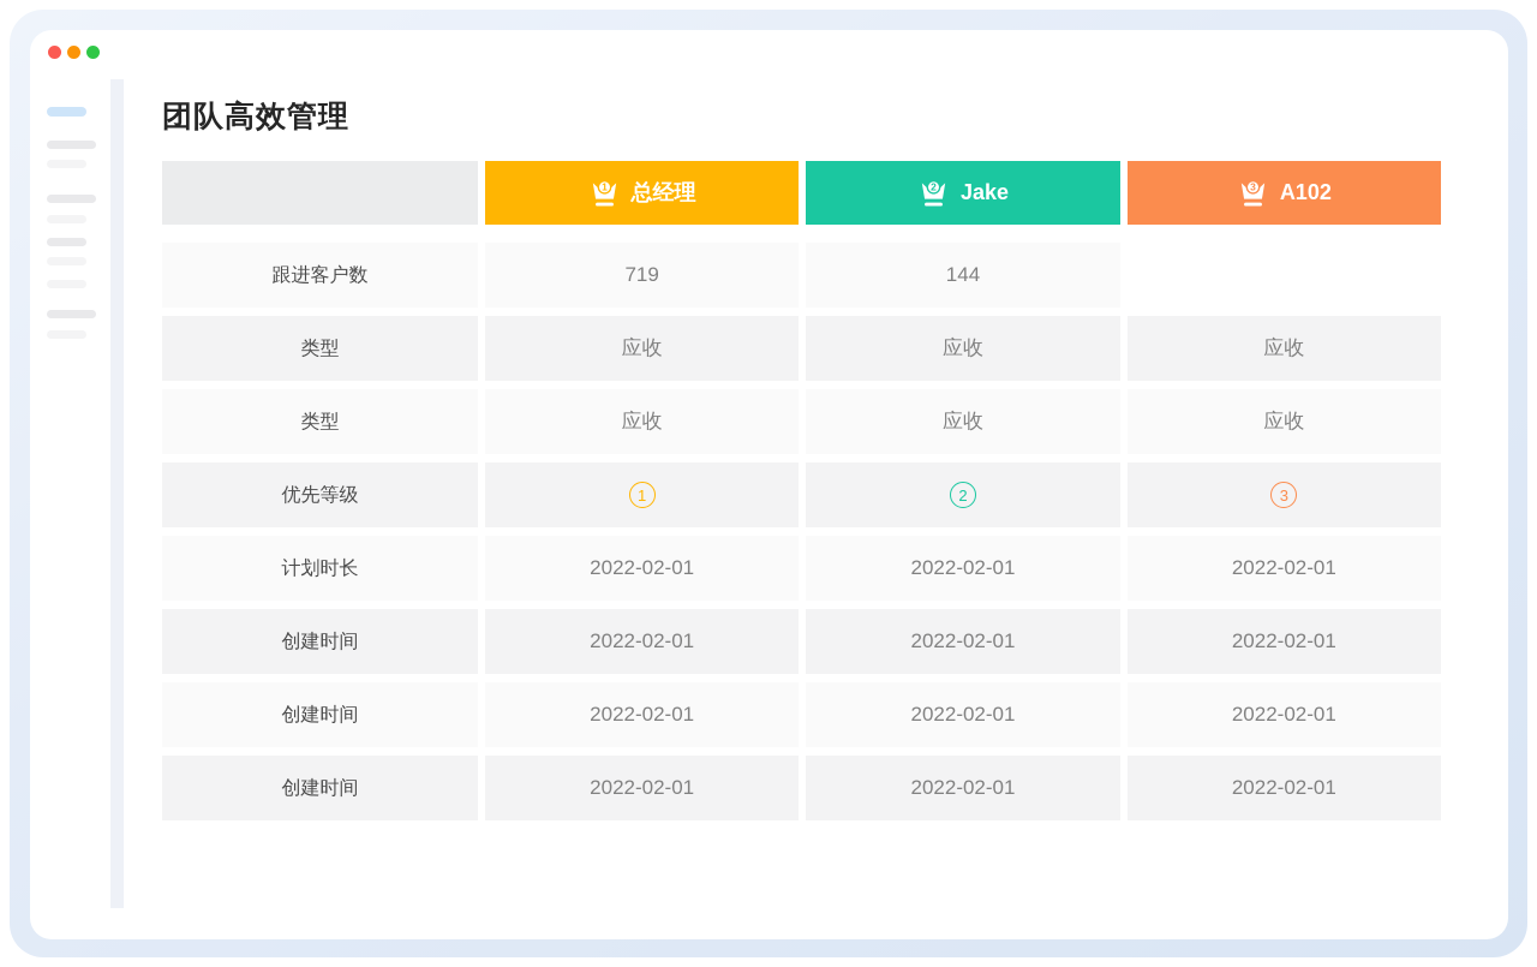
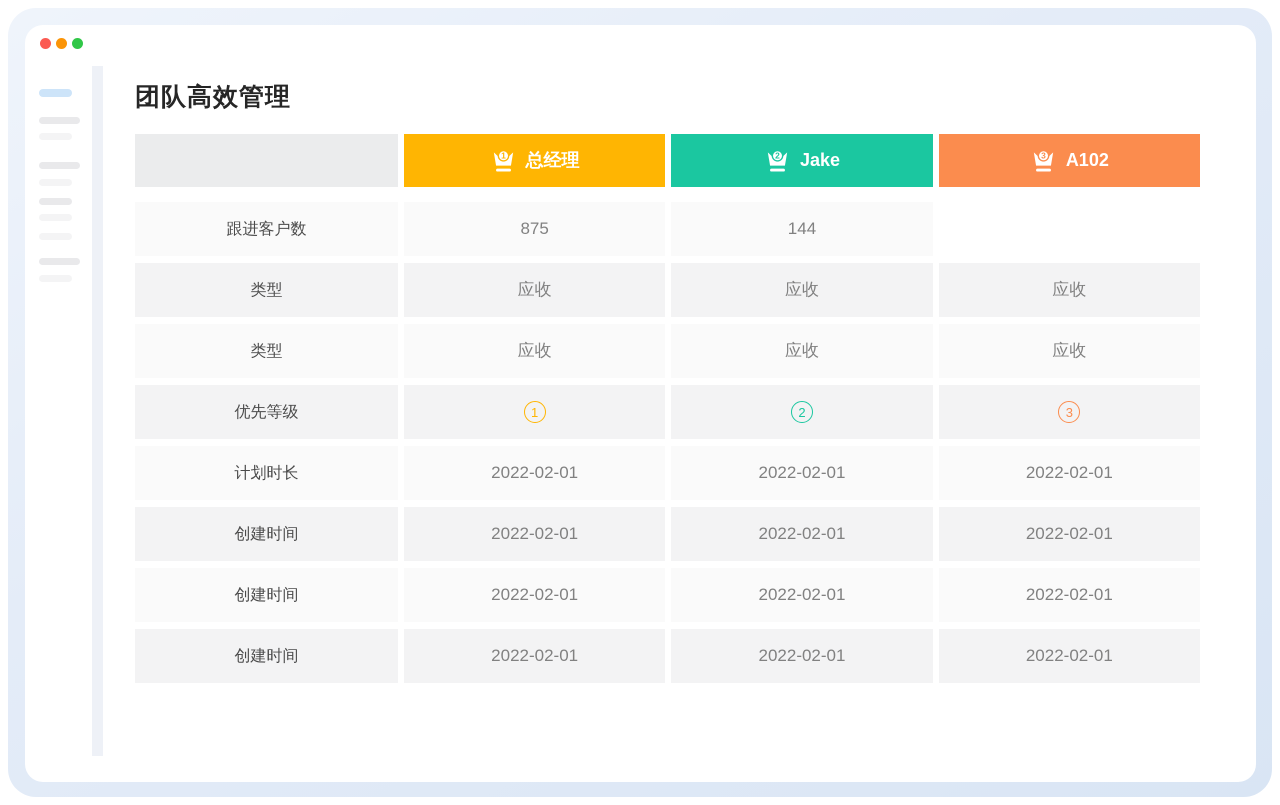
  团队高效管理
  1
  总经理
  2
  Jake
  3
  A102
  跟进客户数
- 719
+ 875
  144
  类型
  应收
  应收
  应收
  类型
  应收
  应收
  应收
  优先等级
  1
  2
  3
  计划时长
  2022-02-01
  2022-02-01
  2022-02-01
  创建时间
  2022-02-01
  2022-02-01
  2022-02-01
  创建时间
  2022-02-01
  2022-02-01
  2022-02-01
  创建时间
  2022-02-01
  2022-02-01
  2022-02-01
